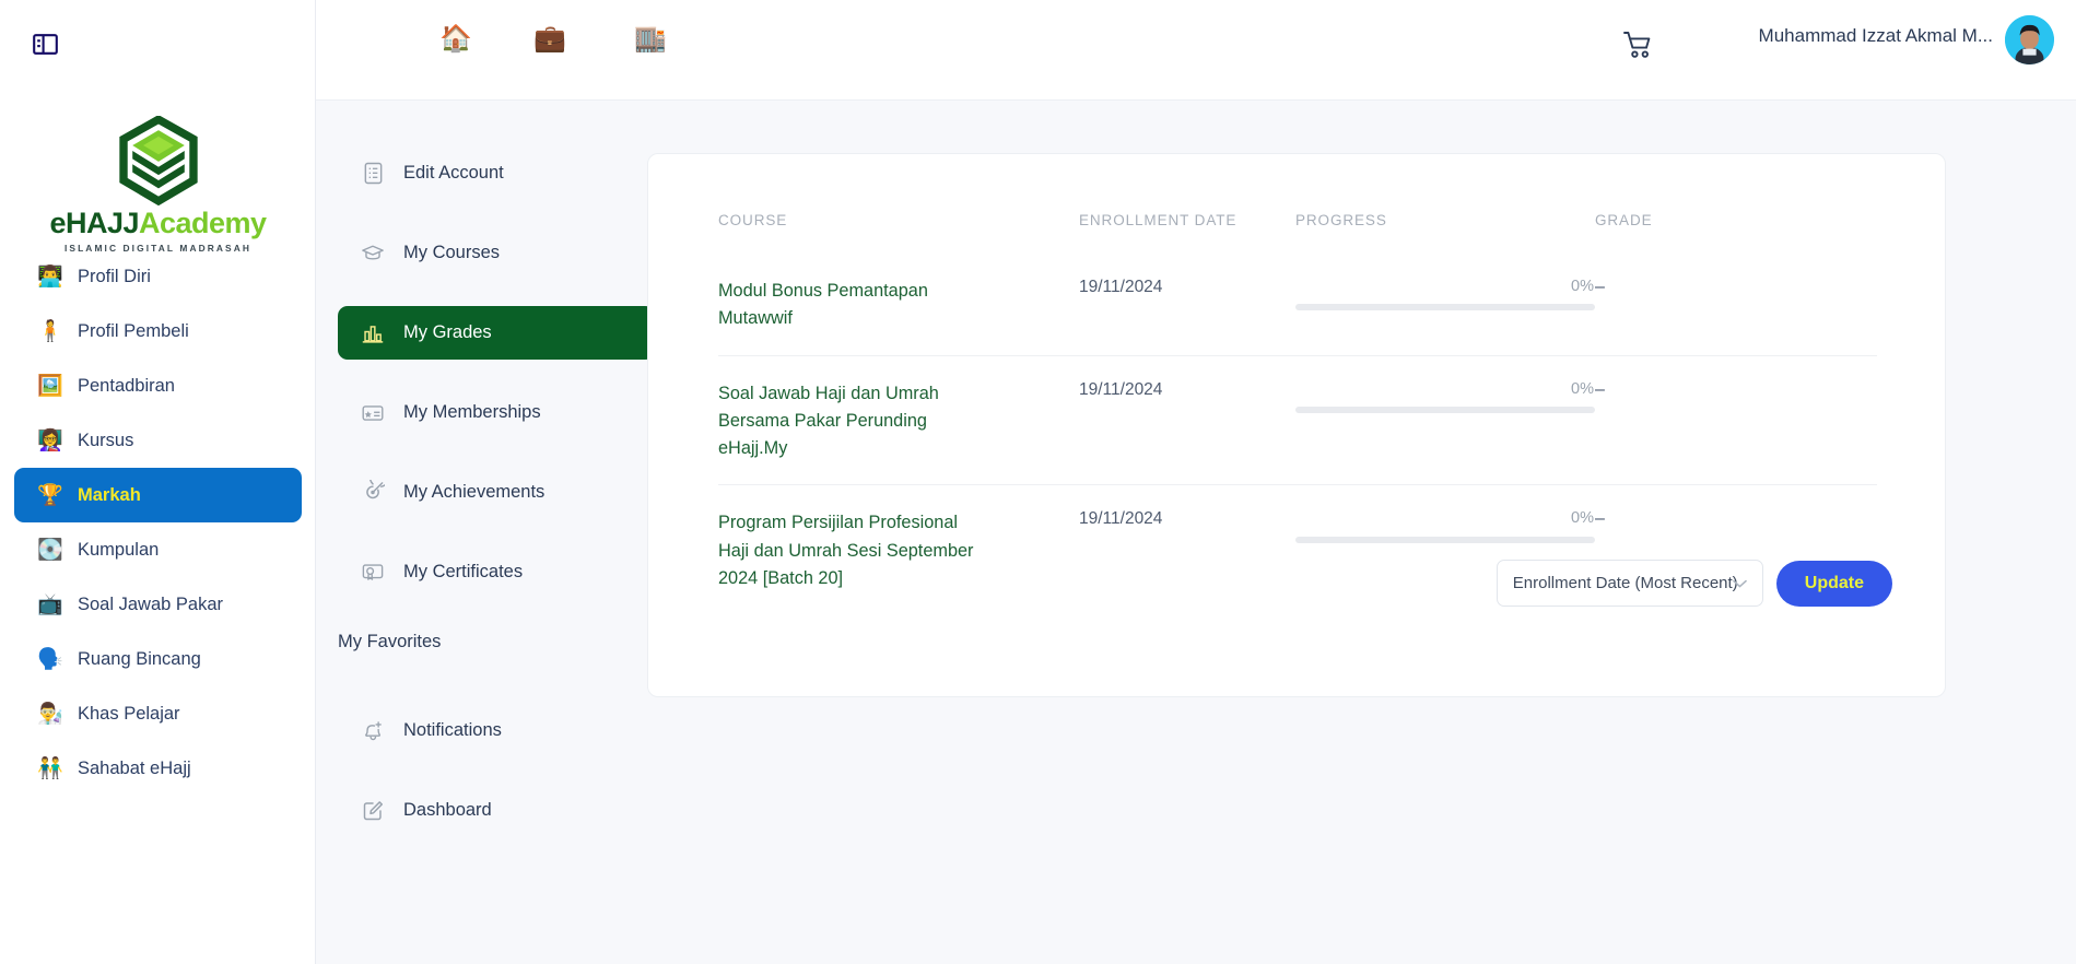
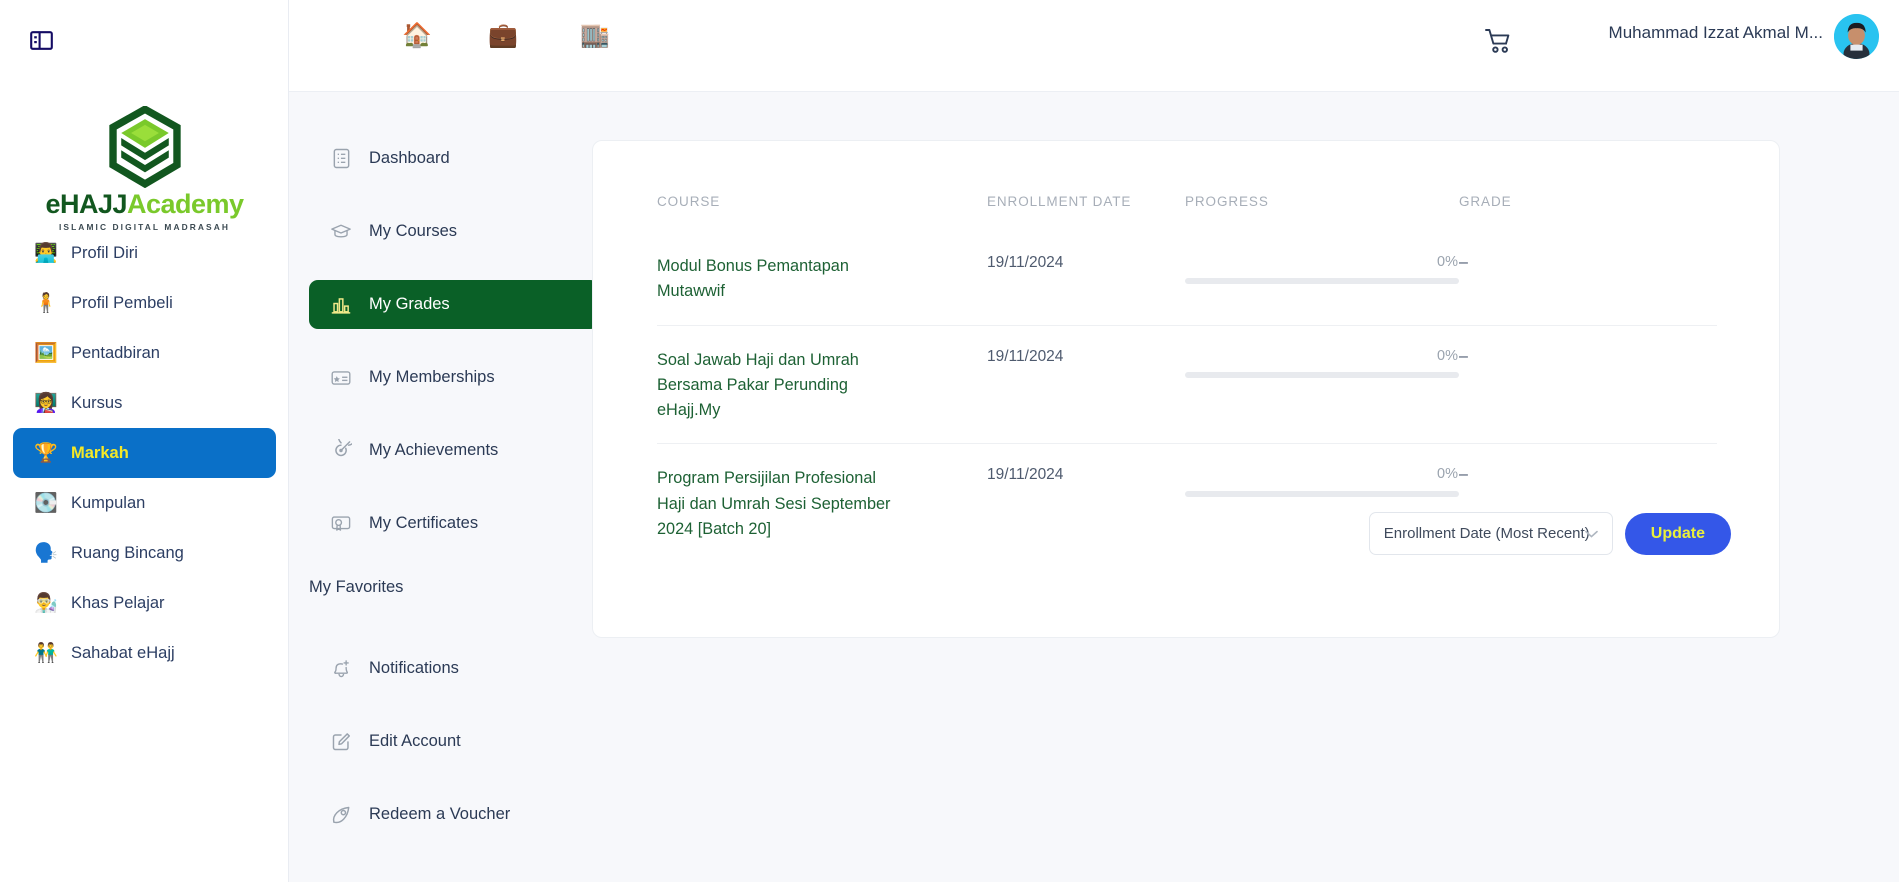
  eHAJJAcademy
  ISLAMIC DIGITAL MADRASAH
  👨‍💻
  Profil Diri
  🧍
  Profil Pembeli
  🖼️
  Pentadbiran
  👩‍🏫
  Kursus
  🏆
  Markah
  💽
  Kumpulan
- 📺
- Soal Jawab Pakar
  🗣️
  Ruang Bincang
  👨‍🔬
  Khas Pelajar
  👬
  Sahabat eHajj
  🏠
  💼
  🏬
  Muhammad Izzat Akmal M...
- Edit Account
+ Dashboard
  My Courses
  My Grades
  My Memberships
  My Achievements
  My Certificates
  My Favorites
  Notifications
- Dashboard
+ Edit Account
+ Redeem a Voucher
  COURSE
  ENROLLMENT DATE
  PROGRESS
  GRADE
  Modul Bonus Pemantapan Mutawwif
  19/11/2024
  0%
  –
  Soal Jawab Haji dan Umrah Bersama Pakar Perunding eHajj.My
  19/11/2024
  0%
  –
  Program Persijilan Profesional Haji dan Umrah Sesi September 2024 [Batch 20]
  19/11/2024
  0%
  –
  Enrollment Date (Most Recent)
  Update
